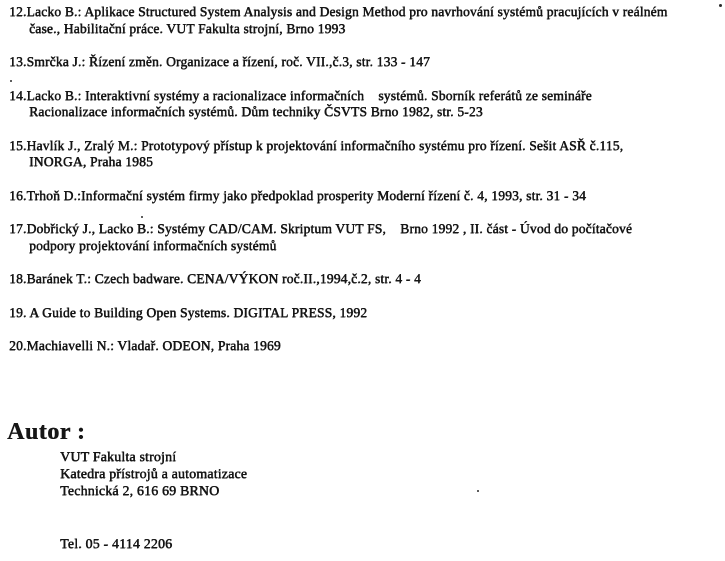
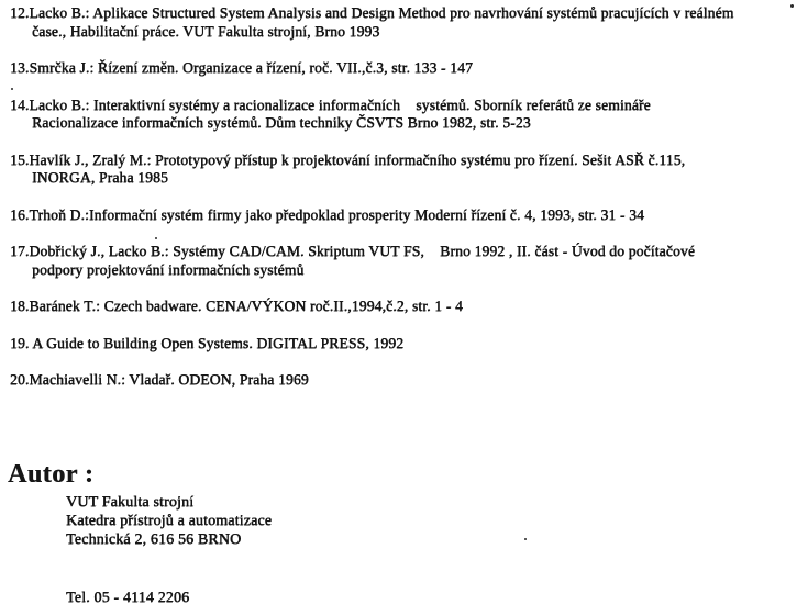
  12.Lacko B.: Aplikace Structured System Analysis and Design Method pro navrhování systémů pracujících v reálném
  čase., Habilitační práce. VUT Fakulta strojní, Brno 1993
  13.Smrčka J.: Řízení změn. Organizace a řízení, roč. VII.,č.3, str. 133 - 147
  14.Lacko B.: Interaktivní systémy a racionalizace informačních systémů. Sborník referátů ze semináře
  Racionalizace informačních systémů. Dům techniky ČSVTS Brno 1982, str. 5-23
  15.Havlík J., Zralý M.: Prototypový přístup k projektování informačního systému pro řízení. Sešit ASŘ č.115,
  INORGA, Praha 1985
  16.Trhoň D.:Informační systém firmy jako předpoklad prosperity Moderní řízení č. 4, 1993, str. 31 - 34
  17.Dobřický J., Lacko B.: Systémy CAD/CAM. Skriptum VUT FS, Brno 1992 , II. část - Úvod do počítačové
  podpory projektování informačních systémů
- 18.Baránek T.: Czech badware. CENA/VÝKON roč.II.,1994,č.2, str. 4 - 4
+ 18.Baránek T.: Czech badware. CENA/VÝKON roč.II.,1994,č.2, str. 1 - 4
  19. A Guide to Building Open Systems. DIGITAL PRESS, 1992
  20.Machiavelli N.: Vladař. ODEON, Praha 1969
  Autor :
  VUT Fakulta strojní
  Katedra přístrojů a automatizace
- Technická 2, 616 69 BRNO
+ Technická 2, 616 56 BRNO
  Tel. 05 - 4114 2206
